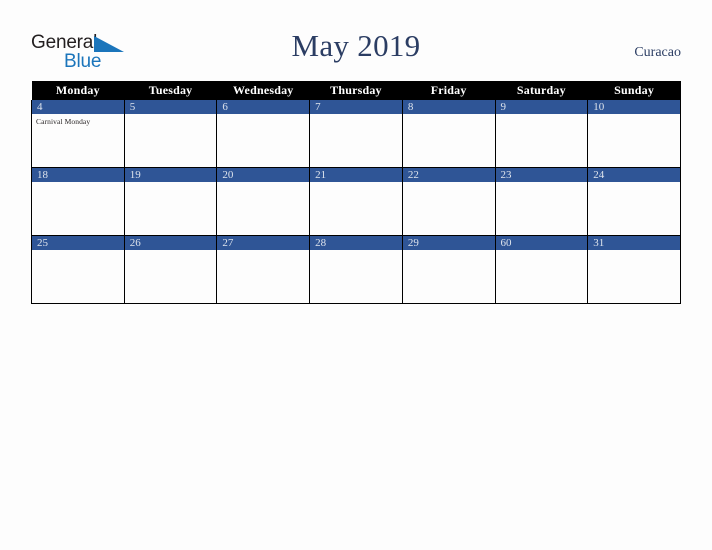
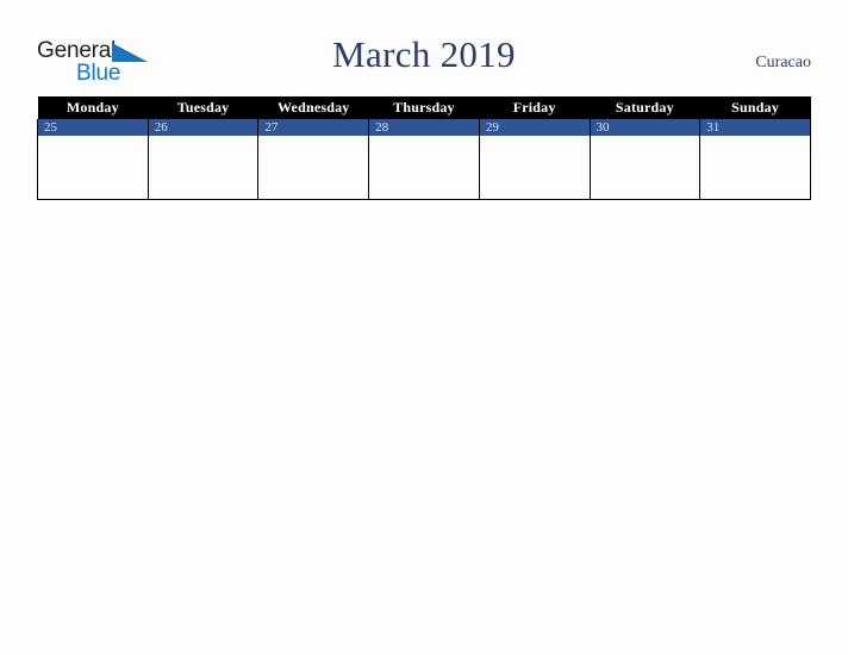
  Genera
  Blue
- May 2019
+ March 2019
  Curacao
  Monday	Tuesday	Wednesday	Thursday	Friday	Saturday	Sunday
- 4Carnival Monday	5	6	7	8	9	10
- 18	19	20	21	22	23	24
- 25	26	27	28	29	60	31
+ 25	26	27	28	29	30	31
